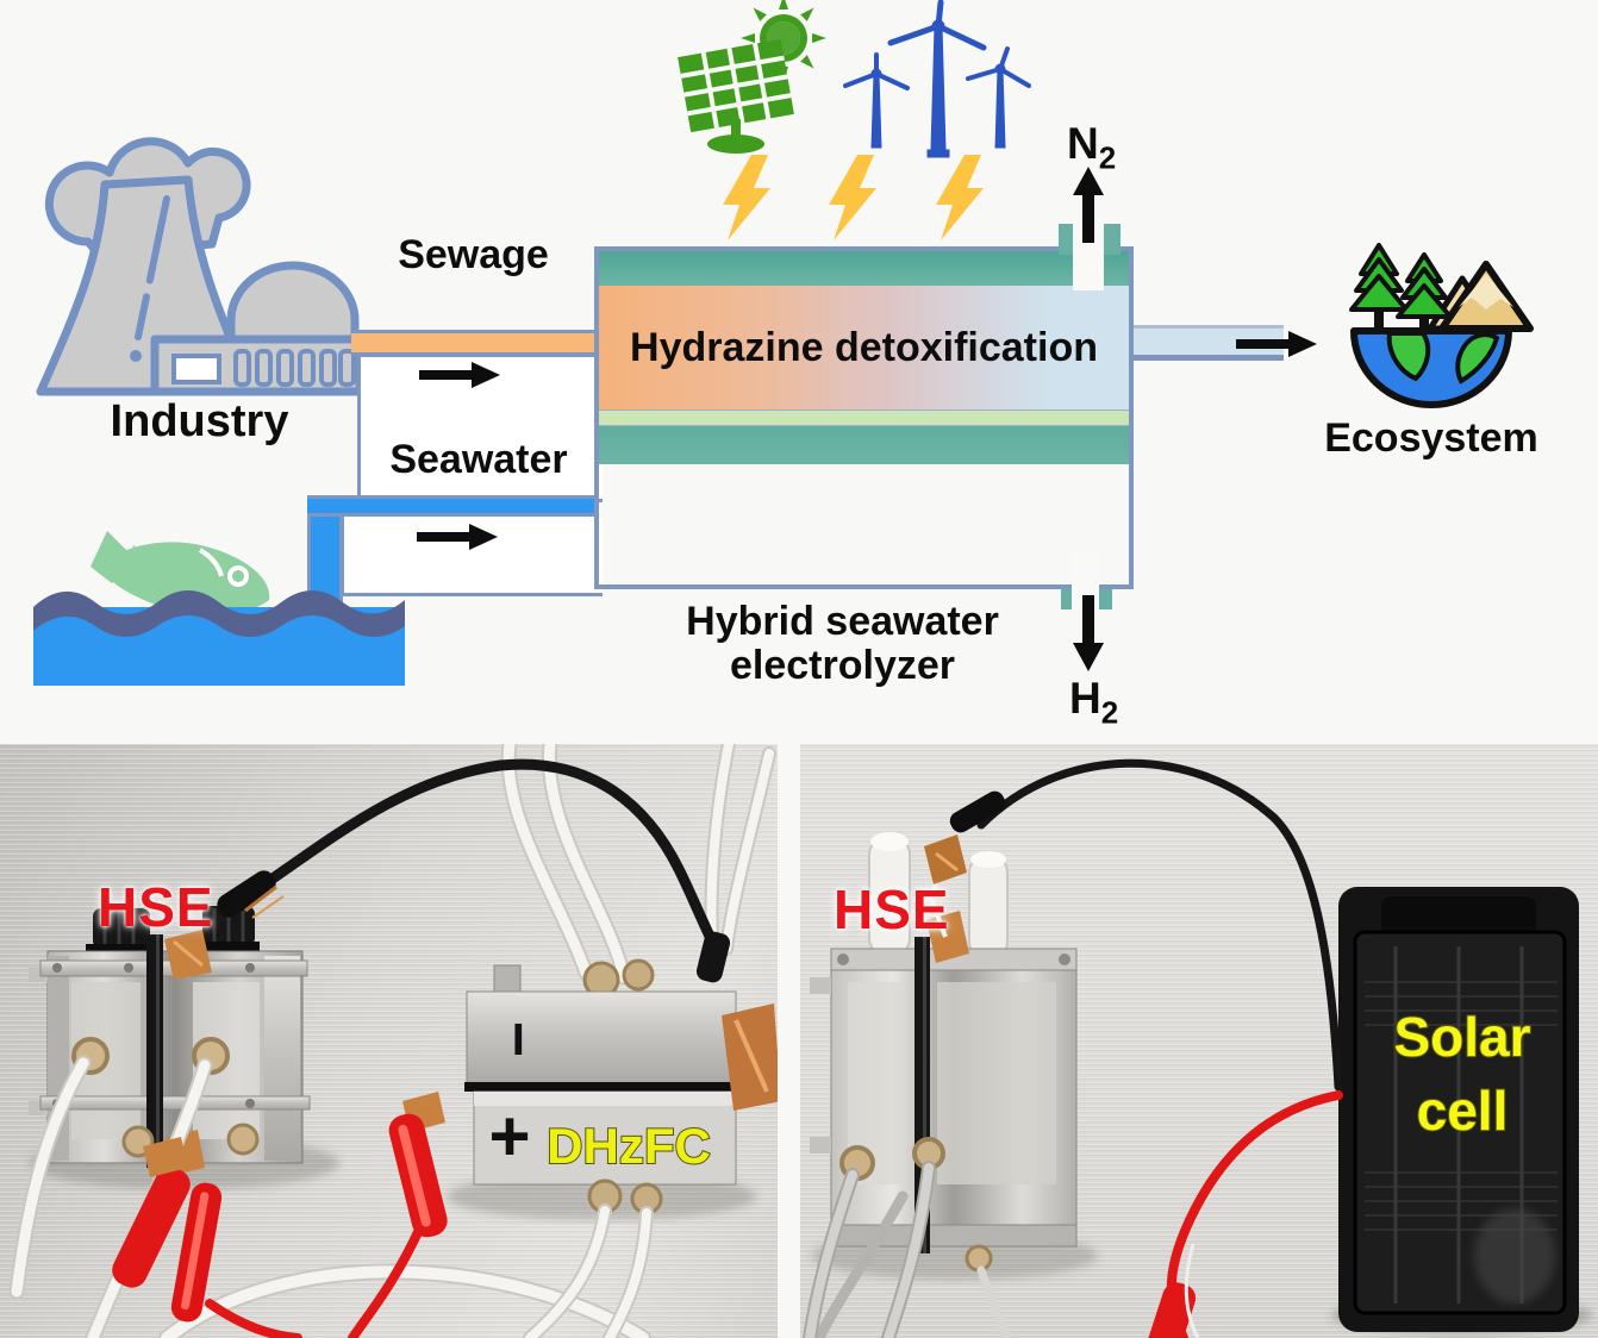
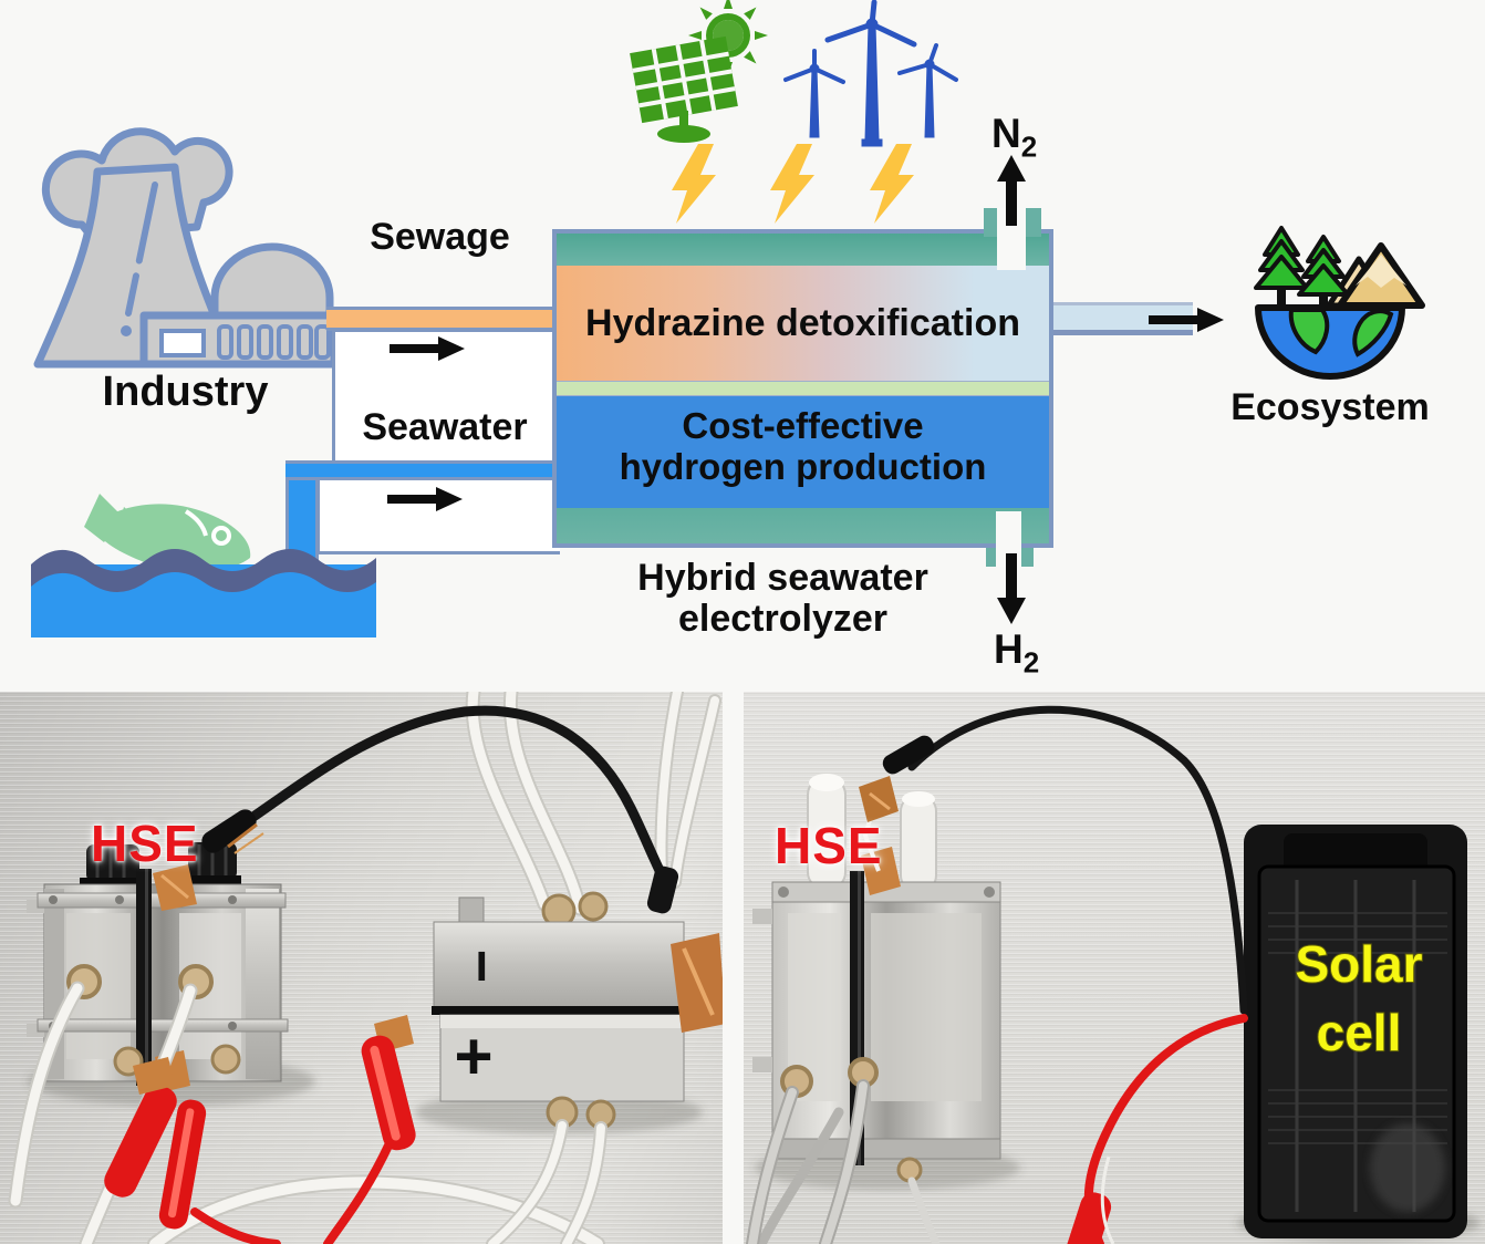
  Industry
  Sewage
  Seawater
  Hydrazine detoxification
+ Cost-effective
+ hydrogen production
  N2
  H2
  Ecosystem
  Hybrid seawater
  electrolyzer
  +
- DHzFC
  HSE
  Solar
  cell
  HSE
